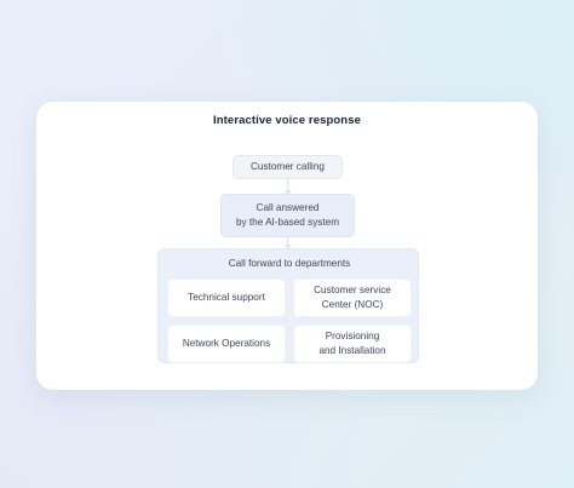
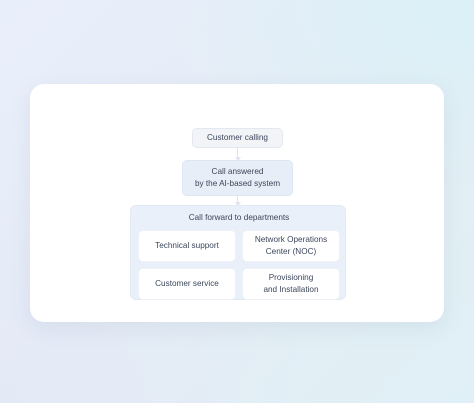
- Interactive voice response
  Customer calling
  Call answered
  by the AI-based system
  Call forward to departments
  Technical support
- Customer service
+ Network Operations
  Center (NOC)
- Network Operations
+ Customer service
  Provisioning
  and Installation
